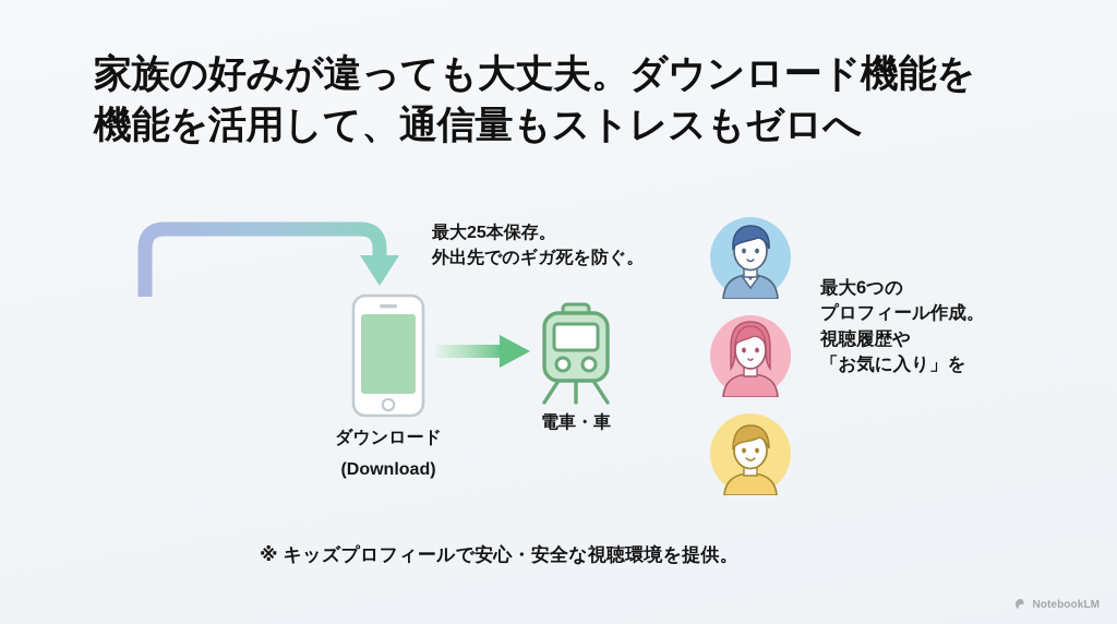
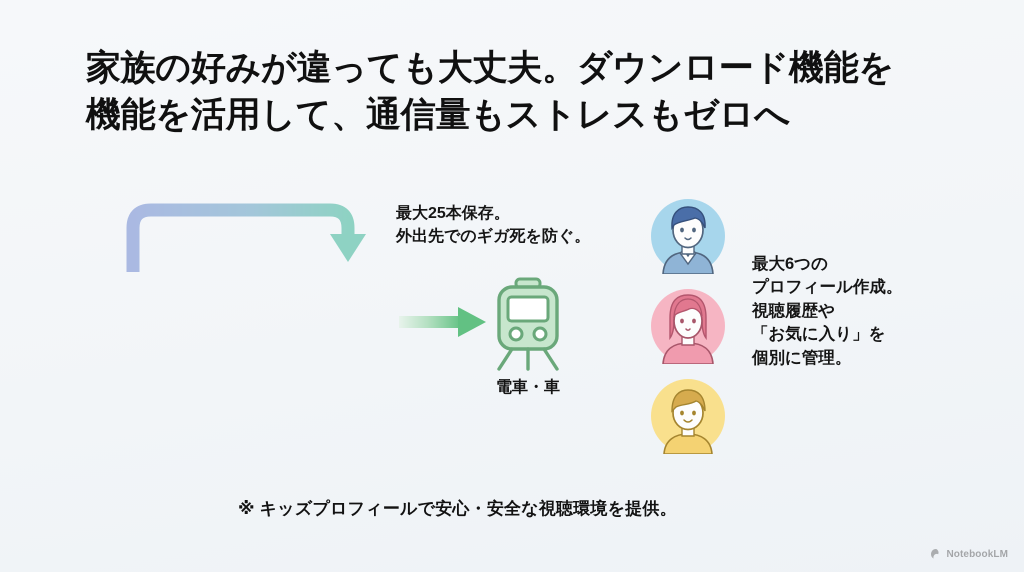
  家族の好みが違っても大丈夫。ダウンロード機能を
  機能を活用して、通信量もストレスもゼロへ
- ダウンロード
- (Download)
  電車・車
  最大25本保存。
  外出先でのギガ死を防ぐ。
  最大6つの
  プロフィール作成。
  視聴履歴や
  「お気に入り」を
+ 個別に管理。
  ※ キッズプロフィールで安心・安全な視聴環境を提供。
  NotebookLM
